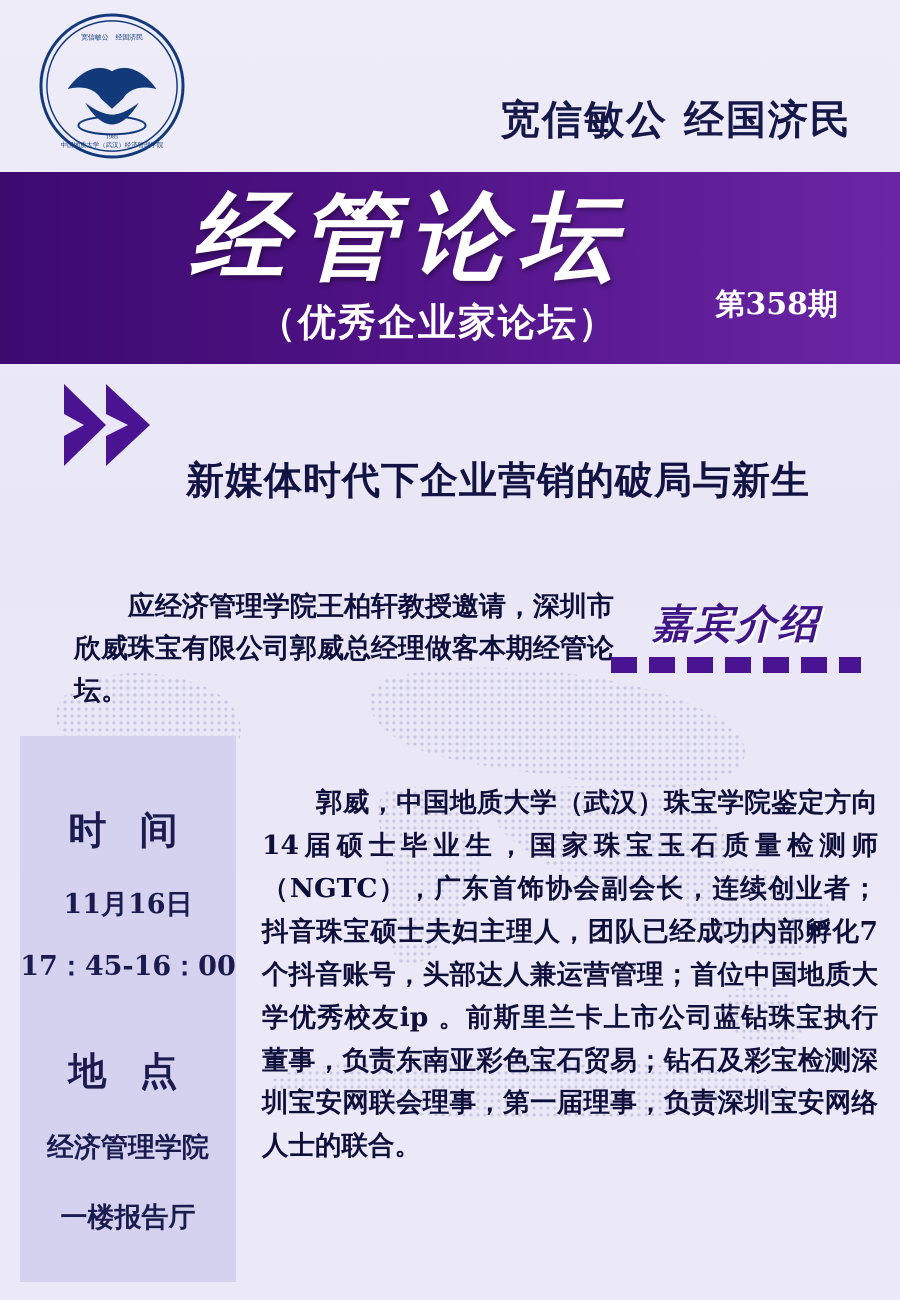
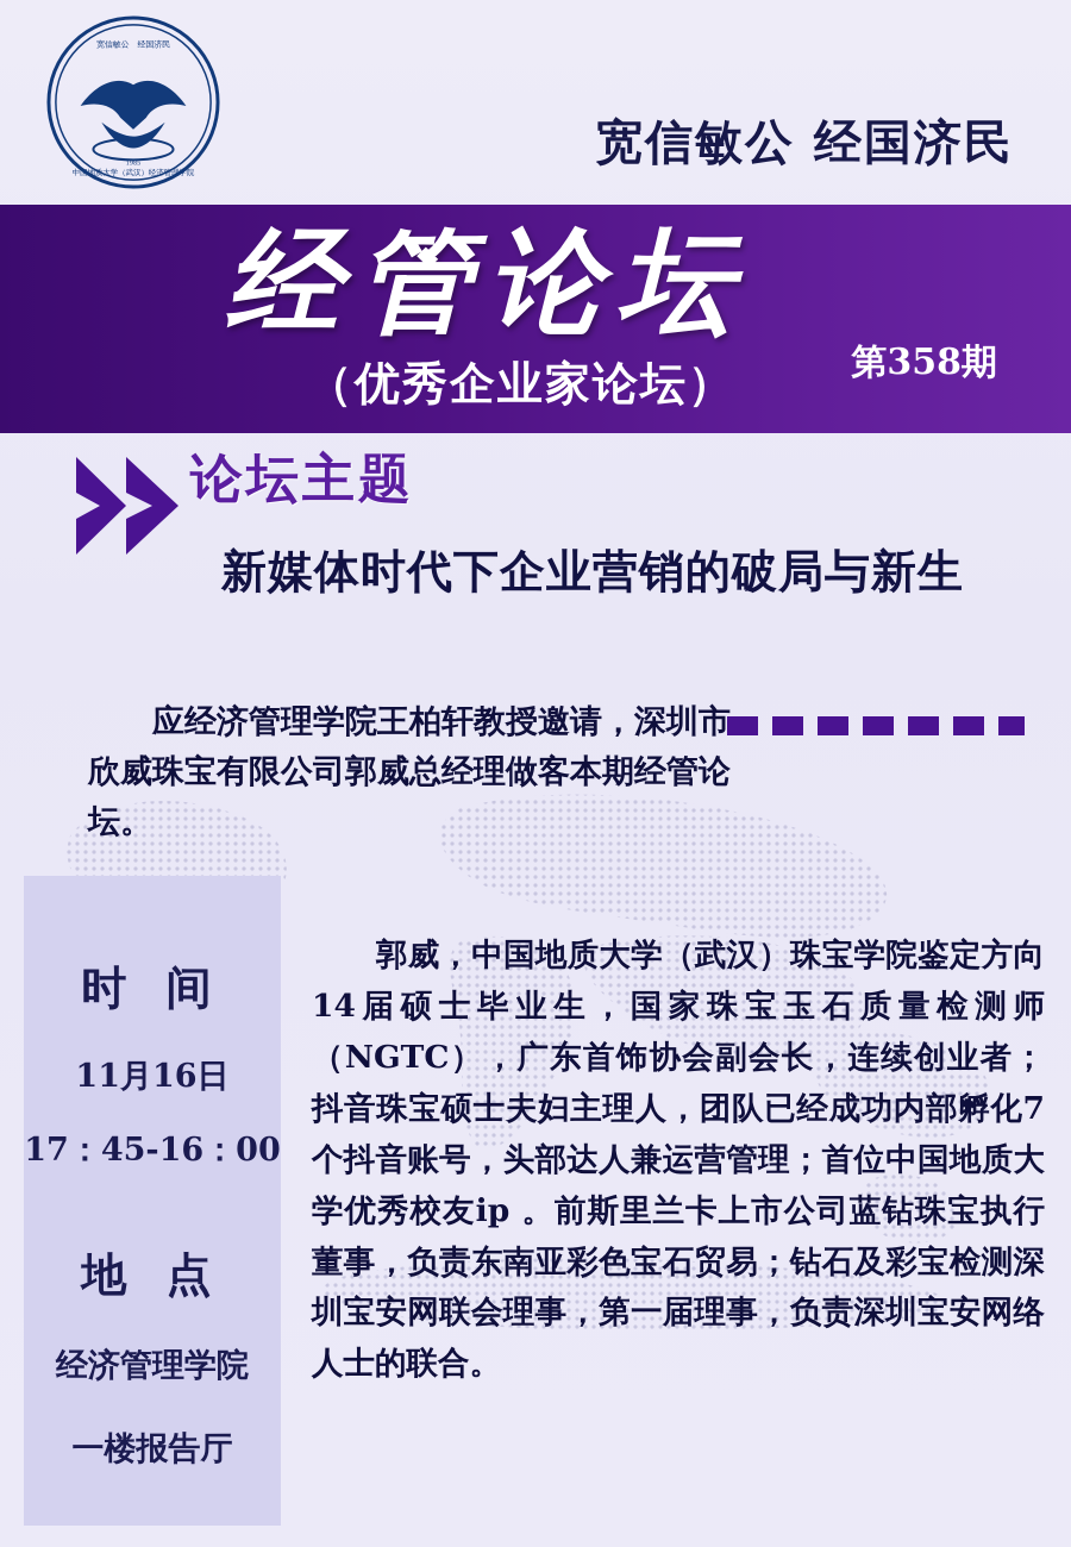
  宽信敏公 经国济民
  中国地质大学（武汉）经济管理学院
  宽信敏公 经国济民
  经管论坛
  第358期
  （优秀企业家论坛）
+ 论坛主题
  新媒体时代下企业营销的破局与新生
  应经济管理学院王柏轩教授邀请，深圳市欣威珠宝有限公司郭威总经理做客本期经管论坛。
- 嘉宾介绍
  时 间
  11月16日
  17：45-16：00
  地 点
  经济管理学院
  一楼报告厅
  郭威，中国地质大学（武汉）珠宝学院鉴定方向14届硕士毕业生，国家珠宝玉石质量检测师（NGTC），广东首饰协会副会长，连续创业者；抖音珠宝硕士夫妇主理人，团队已经成功内部孵化7个抖音账号，头部达人兼运营管理；首位中国地质大学优秀校友ip 。前斯里兰卡上市公司蓝钻珠宝执行董事，负责东南亚彩色宝石贸易；钻石及彩宝检测深圳宝安网联会理事，第一届理事，负责深圳宝安网络人士的联合。
